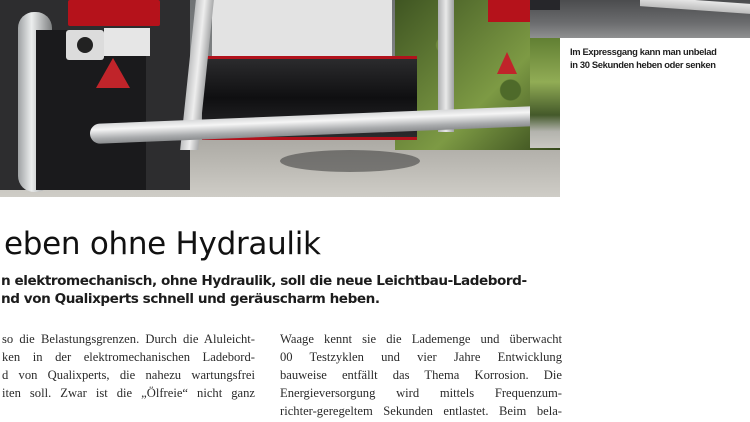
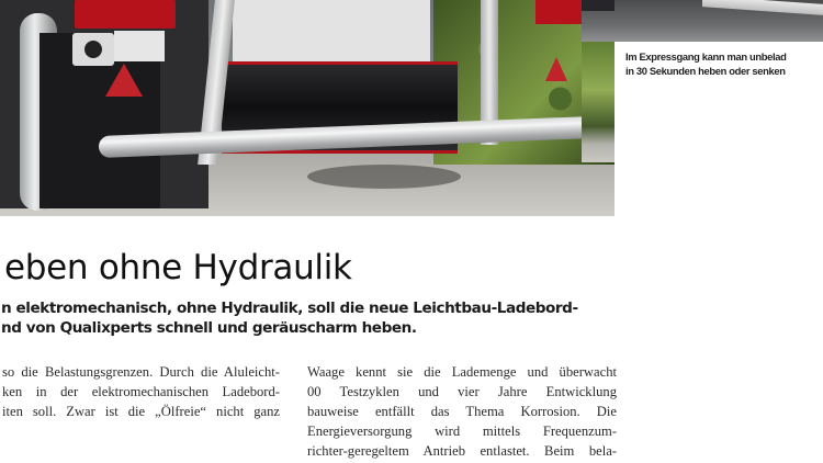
  Im Expressgang kann man unbelad
  in 30 Sekunden heben oder senken
  eben ohne Hydraulik
  n elektromechanisch, ohne Hydraulik, soll die neue Leichtbau-Ladebord-
  nd von Qualixperts schnell und geräuscharm heben.
  so die Belastungsgrenzen. Durch die Aluleicht-
  ken in der elektromechanischen Ladebord-
- d von Qualixperts, die nahezu wartungsfrei
  iten soll. Zwar ist die „Ölfreie“ nicht ganz
  Waage kennt sie die Lademenge und überwacht
  00 Testzyklen und vier Jahre Entwicklung
  bauweise entfällt das Thema Korrosion. Die
  Energieversorgung wird mittels Frequenzum-
- richter-geregeltem Sekunden entlastet. Beim bela-
+ richter-geregeltem Antrieb entlastet. Beim bela-
